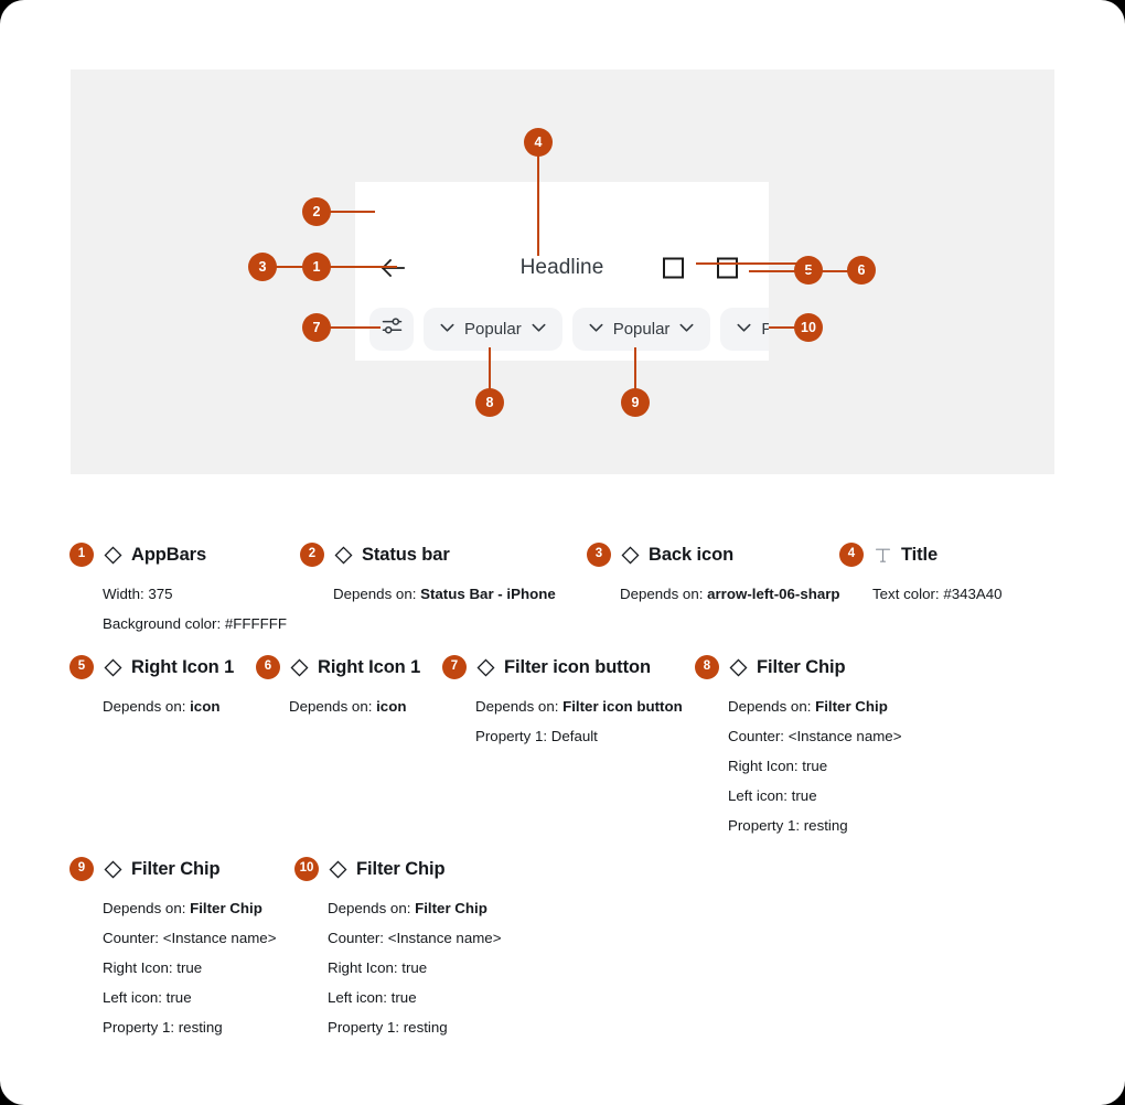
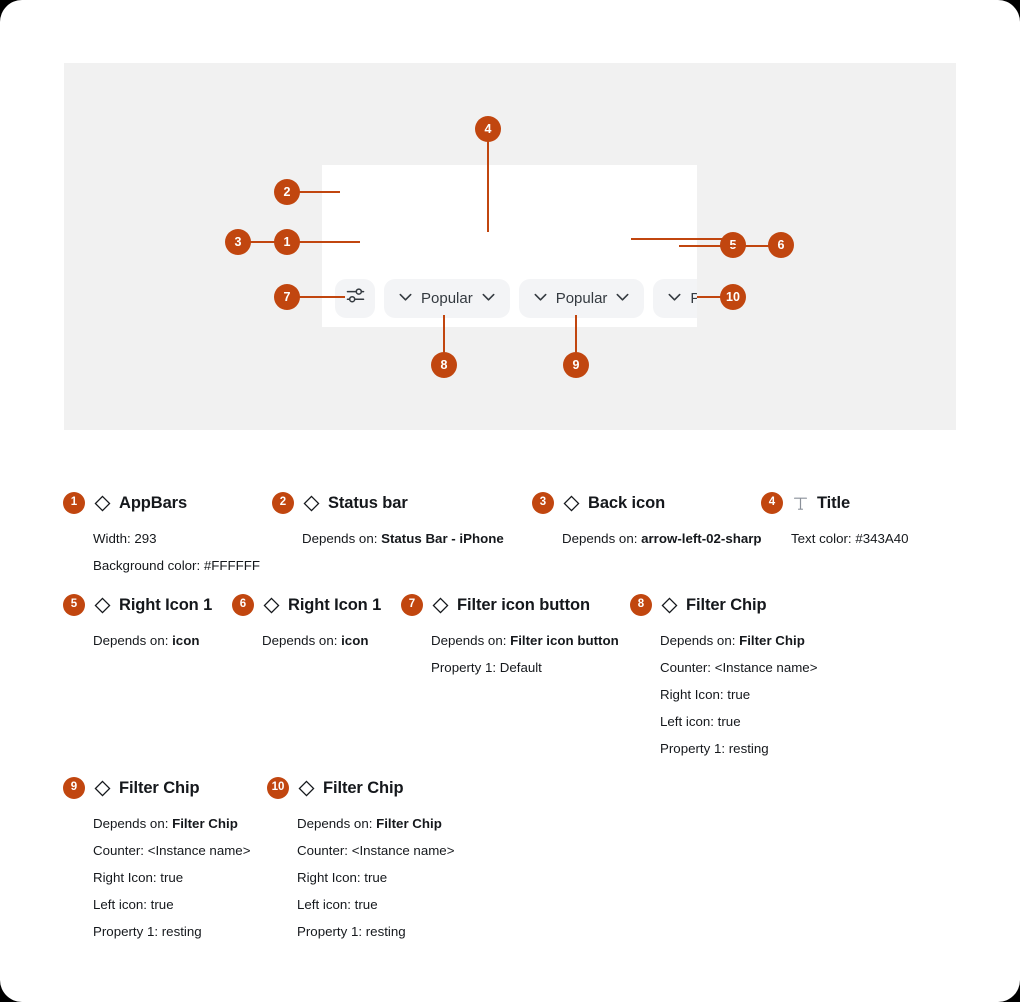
- Headline
  Popular
  Popular
  4
  2
  1
  3
  6
  7
  10
  8
  9
  1
  AppBars
- Width: 375
+ Width: 293
  Background color: #FFFFFF
  2
  Status bar
  Depends on: Status Bar - iPhone
  3
  Back icon
- Depends on: arrow-left-06-sharp
+ Depends on: arrow-left-02-sharp
  4
  Title
  Text color: #343A40
  5
  Right Icon 1
  Depends on: icon
  6
  Right Icon 1
  Depends on: icon
  7
  Filter icon button
  Depends on: Filter icon button
  Property 1: Default
  8
  Filter Chip
  Depends on: Filter Chip
  Counter: <Instance name>
  Right Icon: true
  Left icon: true
  Property 1: resting
  9
  Filter Chip
  Depends on: Filter Chip
  Counter: <Instance name>
  Right Icon: true
  Left icon: true
  Property 1: resting
  10
  Filter Chip
  Depends on: Filter Chip
  Counter: <Instance name>
  Right Icon: true
  Left icon: true
  Property 1: resting
